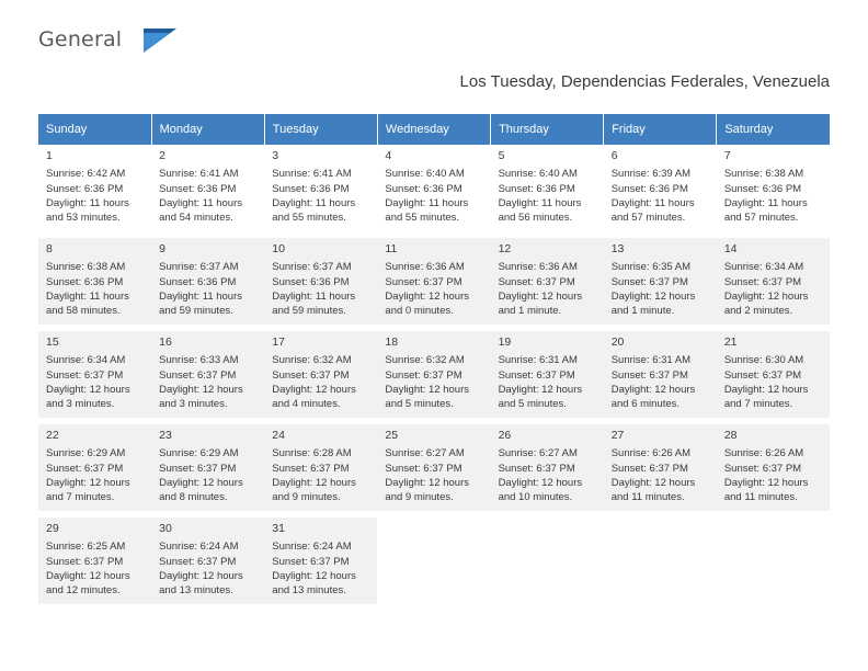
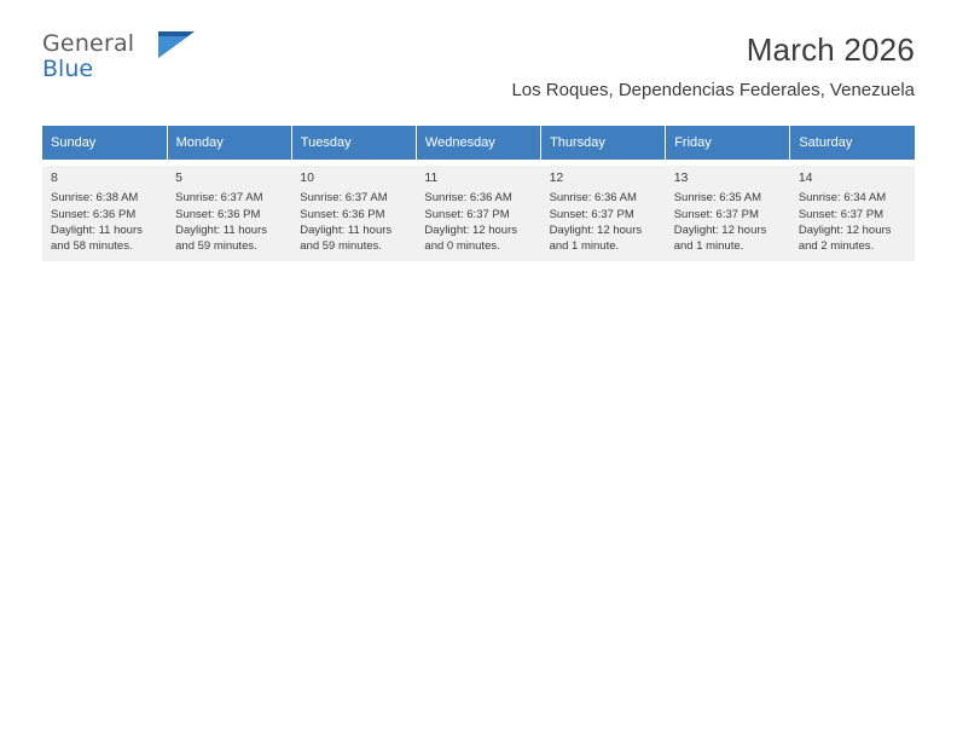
  General
+ Blue
+ March 2026
- Los Tuesday, Dependencias Federales, Venezuela
+ Los Roques, Dependencias Federales, Venezuela
  Sunday	Monday	Tuesday	Wednesday	Thursday	Friday	Saturday
- 1Sunrise: 6:42 AMSunset: 6:36 PMDaylight: 11 hoursand 53 minutes.	2Sunrise: 6:41 AMSunset: 6:36 PMDaylight: 11 hoursand 54 minutes.	3Sunrise: 6:41 AMSunset: 6:36 PMDaylight: 11 hoursand 55 minutes.	4Sunrise: 6:40 AMSunset: 6:36 PMDaylight: 11 hoursand 55 minutes.	5Sunrise: 6:40 AMSunset: 6:36 PMDaylight: 11 hoursand 56 minutes.	6Sunrise: 6:39 AMSunset: 6:36 PMDaylight: 11 hoursand 57 minutes.	7Sunrise: 6:38 AMSunset: 6:36 PMDaylight: 11 hoursand 57 minutes.
- 8Sunrise: 6:38 AMSunset: 6:36 PMDaylight: 11 hoursand 58 minutes.	9Sunrise: 6:37 AMSunset: 6:36 PMDaylight: 11 hoursand 59 minutes.	10Sunrise: 6:37 AMSunset: 6:36 PMDaylight: 11 hoursand 59 minutes.	11Sunrise: 6:36 AMSunset: 6:37 PMDaylight: 12 hoursand 0 minutes.	12Sunrise: 6:36 AMSunset: 6:37 PMDaylight: 12 hoursand 1 minute.	13Sunrise: 6:35 AMSunset: 6:37 PMDaylight: 12 hoursand 1 minute.	14Sunrise: 6:34 AMSunset: 6:37 PMDaylight: 12 hoursand 2 minutes.
+ 8Sunrise: 6:38 AMSunset: 6:36 PMDaylight: 11 hoursand 58 minutes.	5Sunrise: 6:37 AMSunset: 6:36 PMDaylight: 11 hoursand 59 minutes.	10Sunrise: 6:37 AMSunset: 6:36 PMDaylight: 11 hoursand 59 minutes.	11Sunrise: 6:36 AMSunset: 6:37 PMDaylight: 12 hoursand 0 minutes.	12Sunrise: 6:36 AMSunset: 6:37 PMDaylight: 12 hoursand 1 minute.	13Sunrise: 6:35 AMSunset: 6:37 PMDaylight: 12 hoursand 1 minute.	14Sunrise: 6:34 AMSunset: 6:37 PMDaylight: 12 hoursand 2 minutes.
- 15Sunrise: 6:34 AMSunset: 6:37 PMDaylight: 12 hoursand 3 minutes.	16Sunrise: 6:33 AMSunset: 6:37 PMDaylight: 12 hoursand 3 minutes.	17Sunrise: 6:32 AMSunset: 6:37 PMDaylight: 12 hoursand 4 minutes.	18Sunrise: 6:32 AMSunset: 6:37 PMDaylight: 12 hoursand 5 minutes.	19Sunrise: 6:31 AMSunset: 6:37 PMDaylight: 12 hoursand 5 minutes.	20Sunrise: 6:31 AMSunset: 6:37 PMDaylight: 12 hoursand 6 minutes.	21Sunrise: 6:30 AMSunset: 6:37 PMDaylight: 12 hoursand 7 minutes.
- 22Sunrise: 6:29 AMSunset: 6:37 PMDaylight: 12 hoursand 7 minutes.	23Sunrise: 6:29 AMSunset: 6:37 PMDaylight: 12 hoursand 8 minutes.	24Sunrise: 6:28 AMSunset: 6:37 PMDaylight: 12 hoursand 9 minutes.	25Sunrise: 6:27 AMSunset: 6:37 PMDaylight: 12 hoursand 9 minutes.	26Sunrise: 6:27 AMSunset: 6:37 PMDaylight: 12 hoursand 10 minutes.	27Sunrise: 6:26 AMSunset: 6:37 PMDaylight: 12 hoursand 11 minutes.	28Sunrise: 6:26 AMSunset: 6:37 PMDaylight: 12 hoursand 11 minutes.
- 29Sunrise: 6:25 AMSunset: 6:37 PMDaylight: 12 hoursand 12 minutes.	30Sunrise: 6:24 AMSunset: 6:37 PMDaylight: 12 hoursand 13 minutes.	31Sunrise: 6:24 AMSunset: 6:37 PMDaylight: 12 hoursand 13 minutes.
